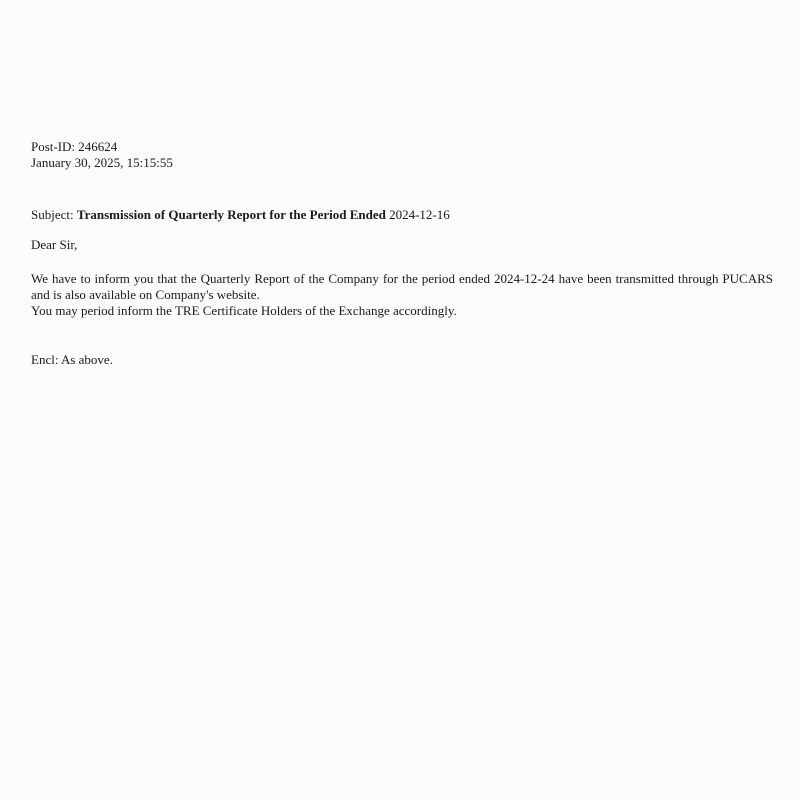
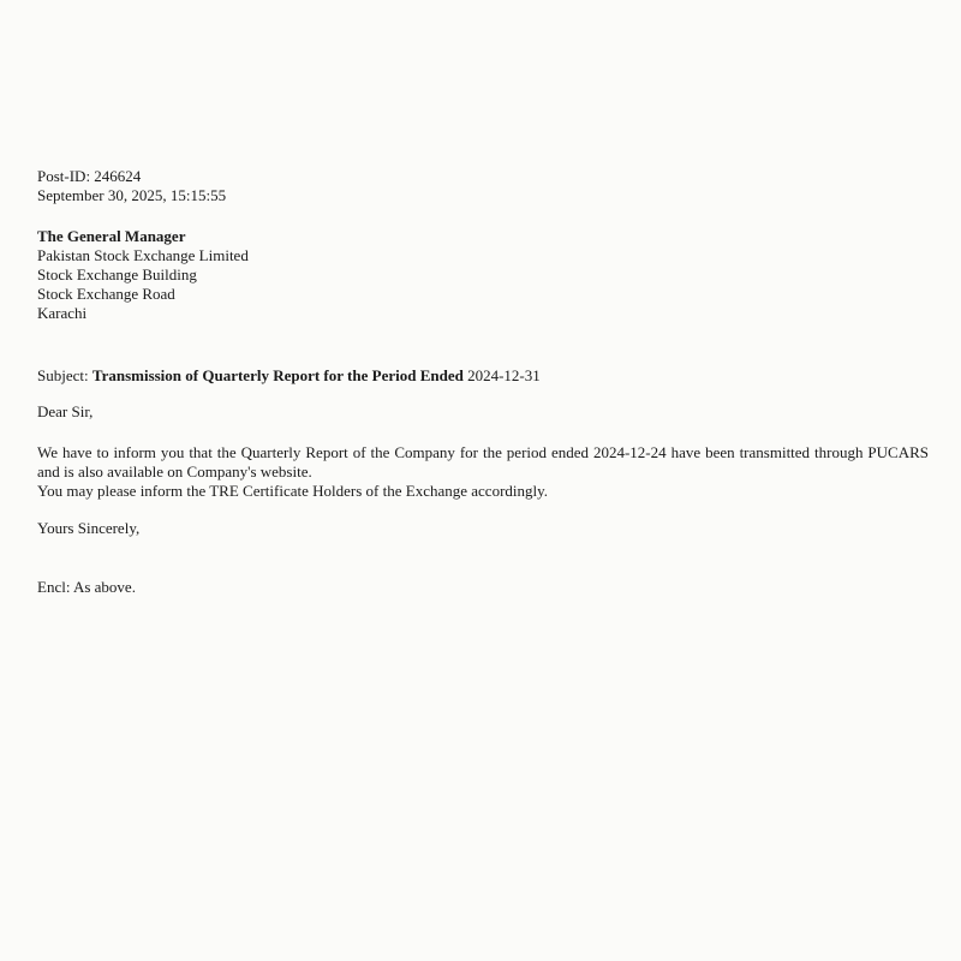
  Post-ID: 246624
- January 30, 2025, 15:15:55
+ September 30, 2025, 15:15:55
+ The General Manager
+ Pakistan Stock Exchange Limited
+ Stock Exchange Building
+ Stock Exchange Road
+ Karachi
- Subject: Transmission of Quarterly Report for the Period Ended 2024-12-16
+ Subject: Transmission of Quarterly Report for the Period Ended 2024-12-31
  Dear Sir,
  We have to inform you that the Quarterly Report of the Company for the period ended 2024-12-24 have been transmitted through PUCARS and is also available on Company's website.
- You may period inform the TRE Certificate Holders of the Exchange accordingly.
+ You may please inform the TRE Certificate Holders of the Exchange accordingly.
+ Yours Sincerely,
  Encl: As above.
